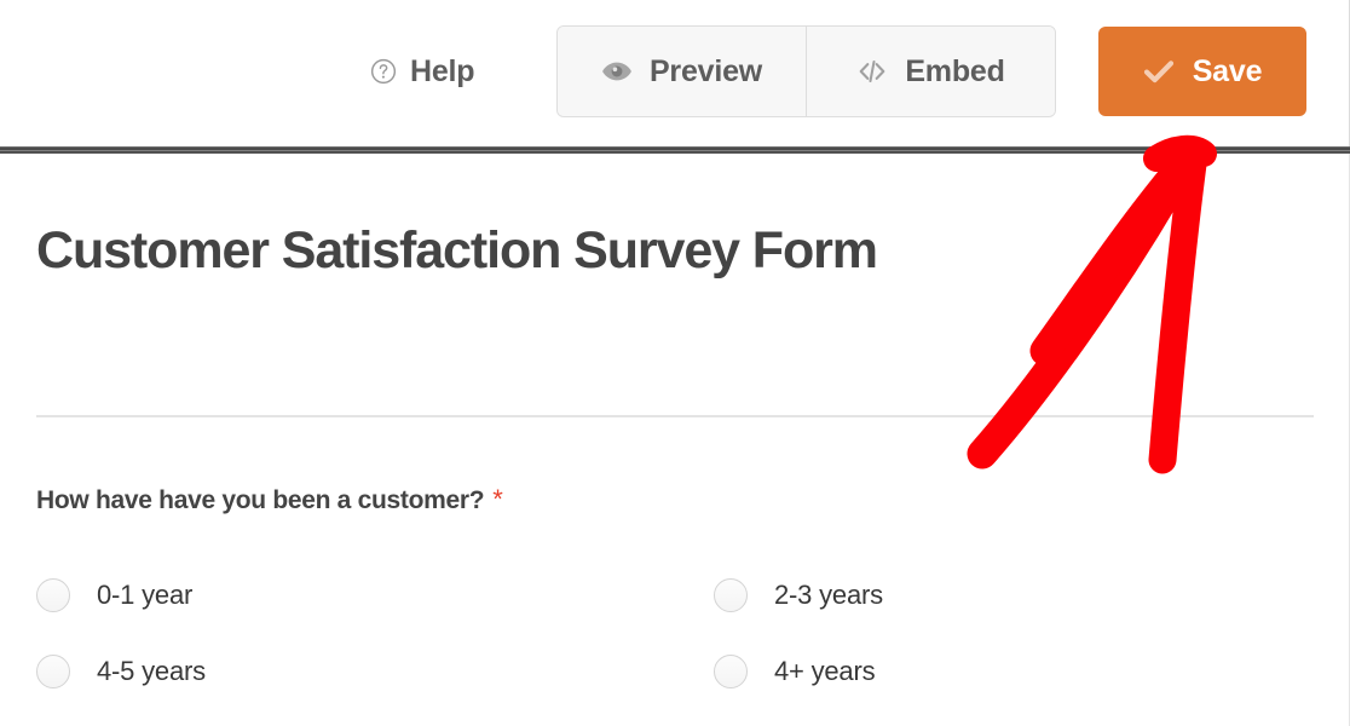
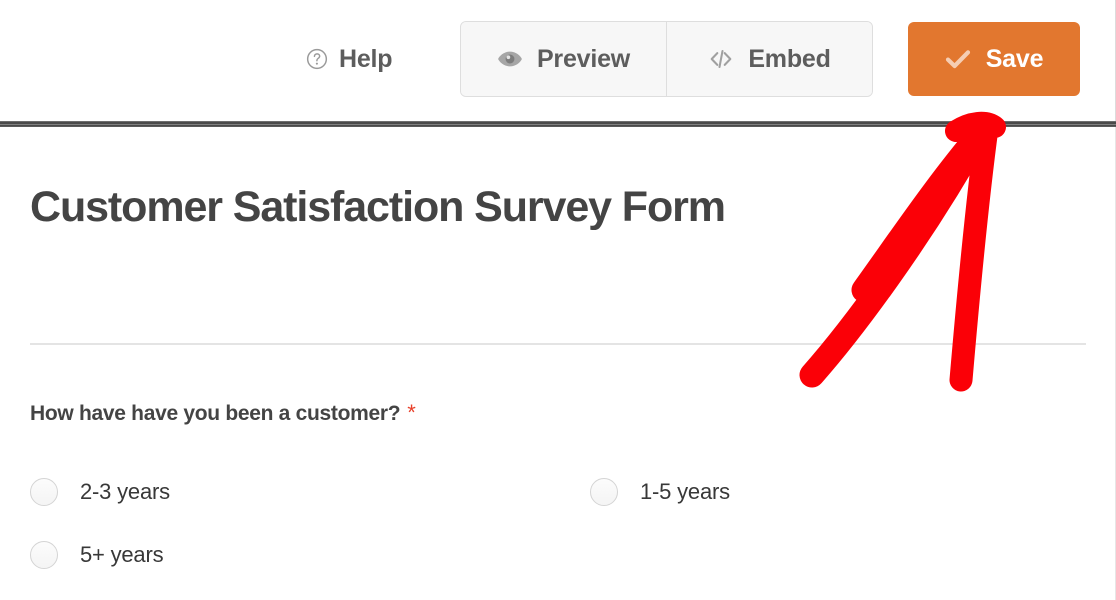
  Help
  Preview
  Embed
  Save
  Customer Satisfaction Survey Form
  How have have you been a customer?
  *
- 0-1 year
  2-3 years
- 4-5 years
+ 1-5 years
- 4+ years
+ 5+ years
